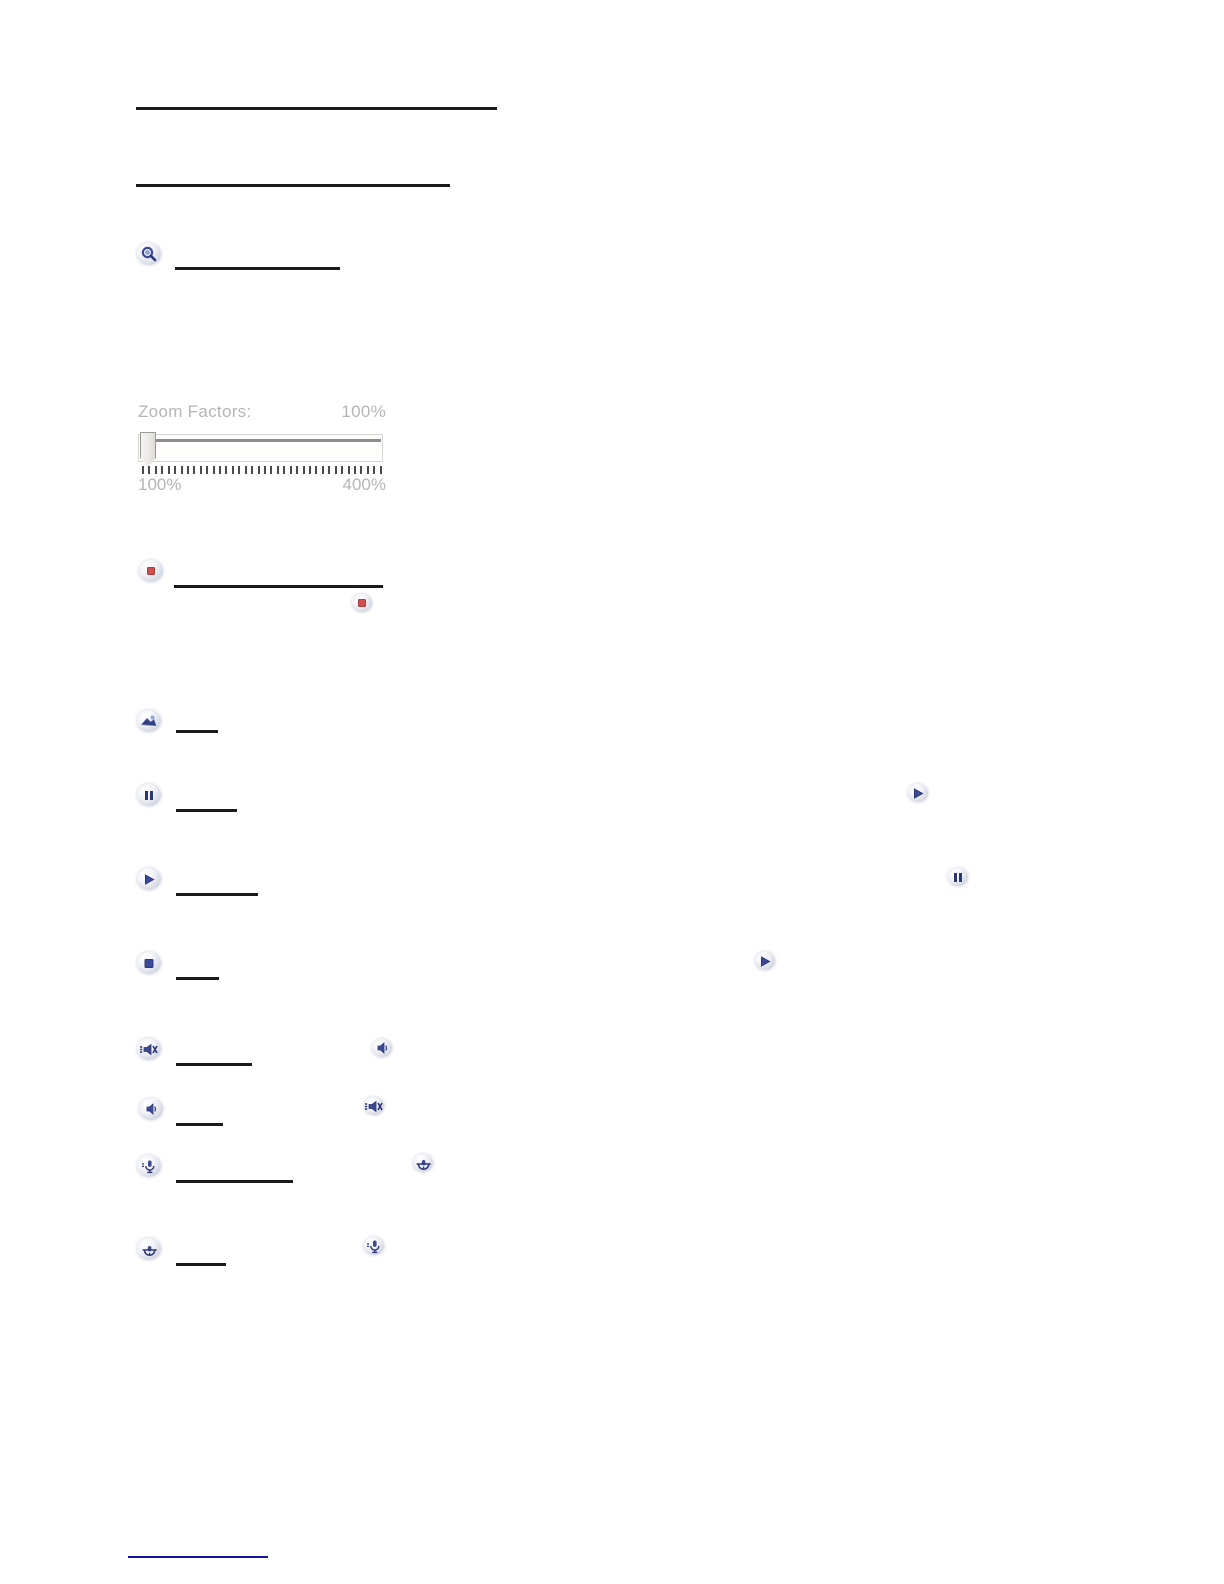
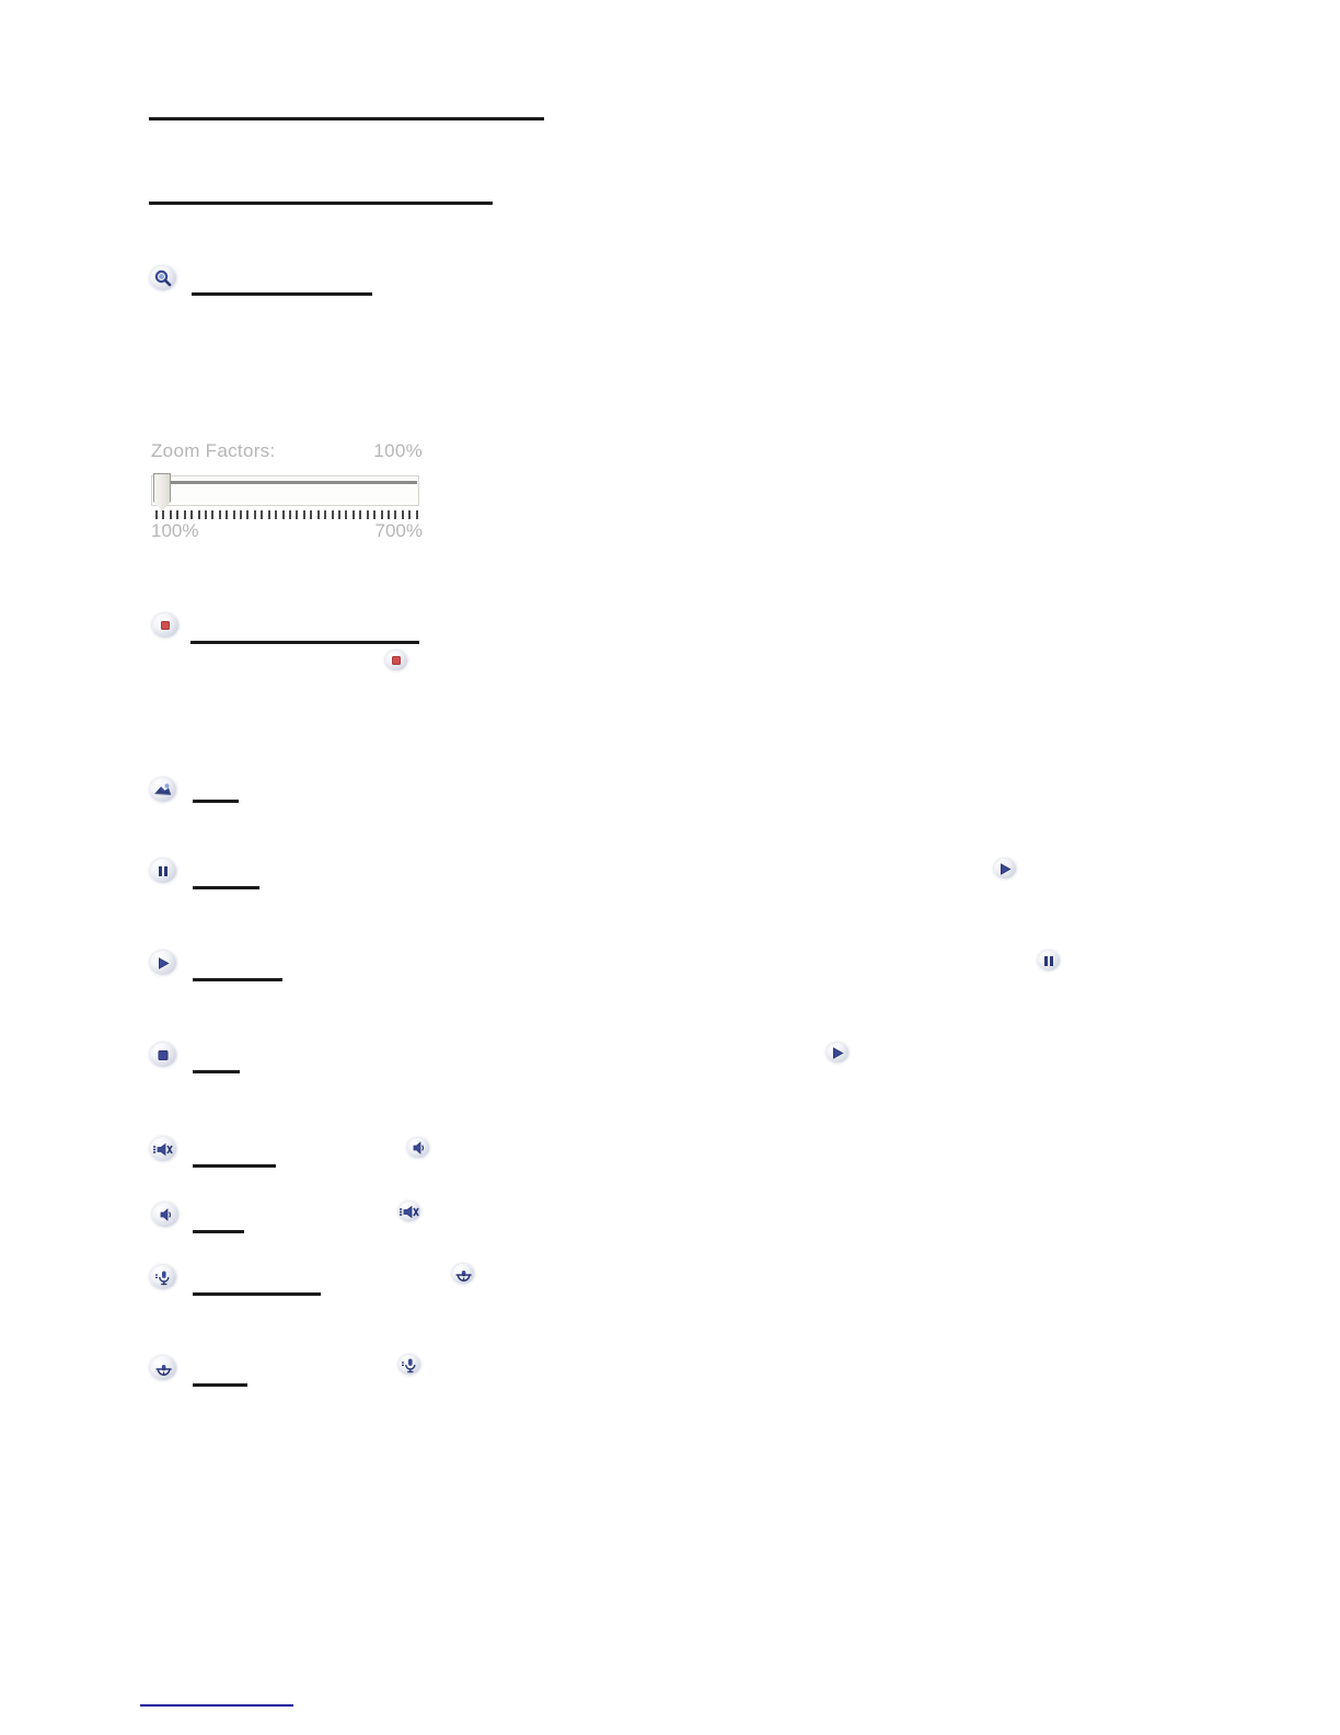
  Zoom Factors:
  100%
  100%
- 400%
+ 700%
